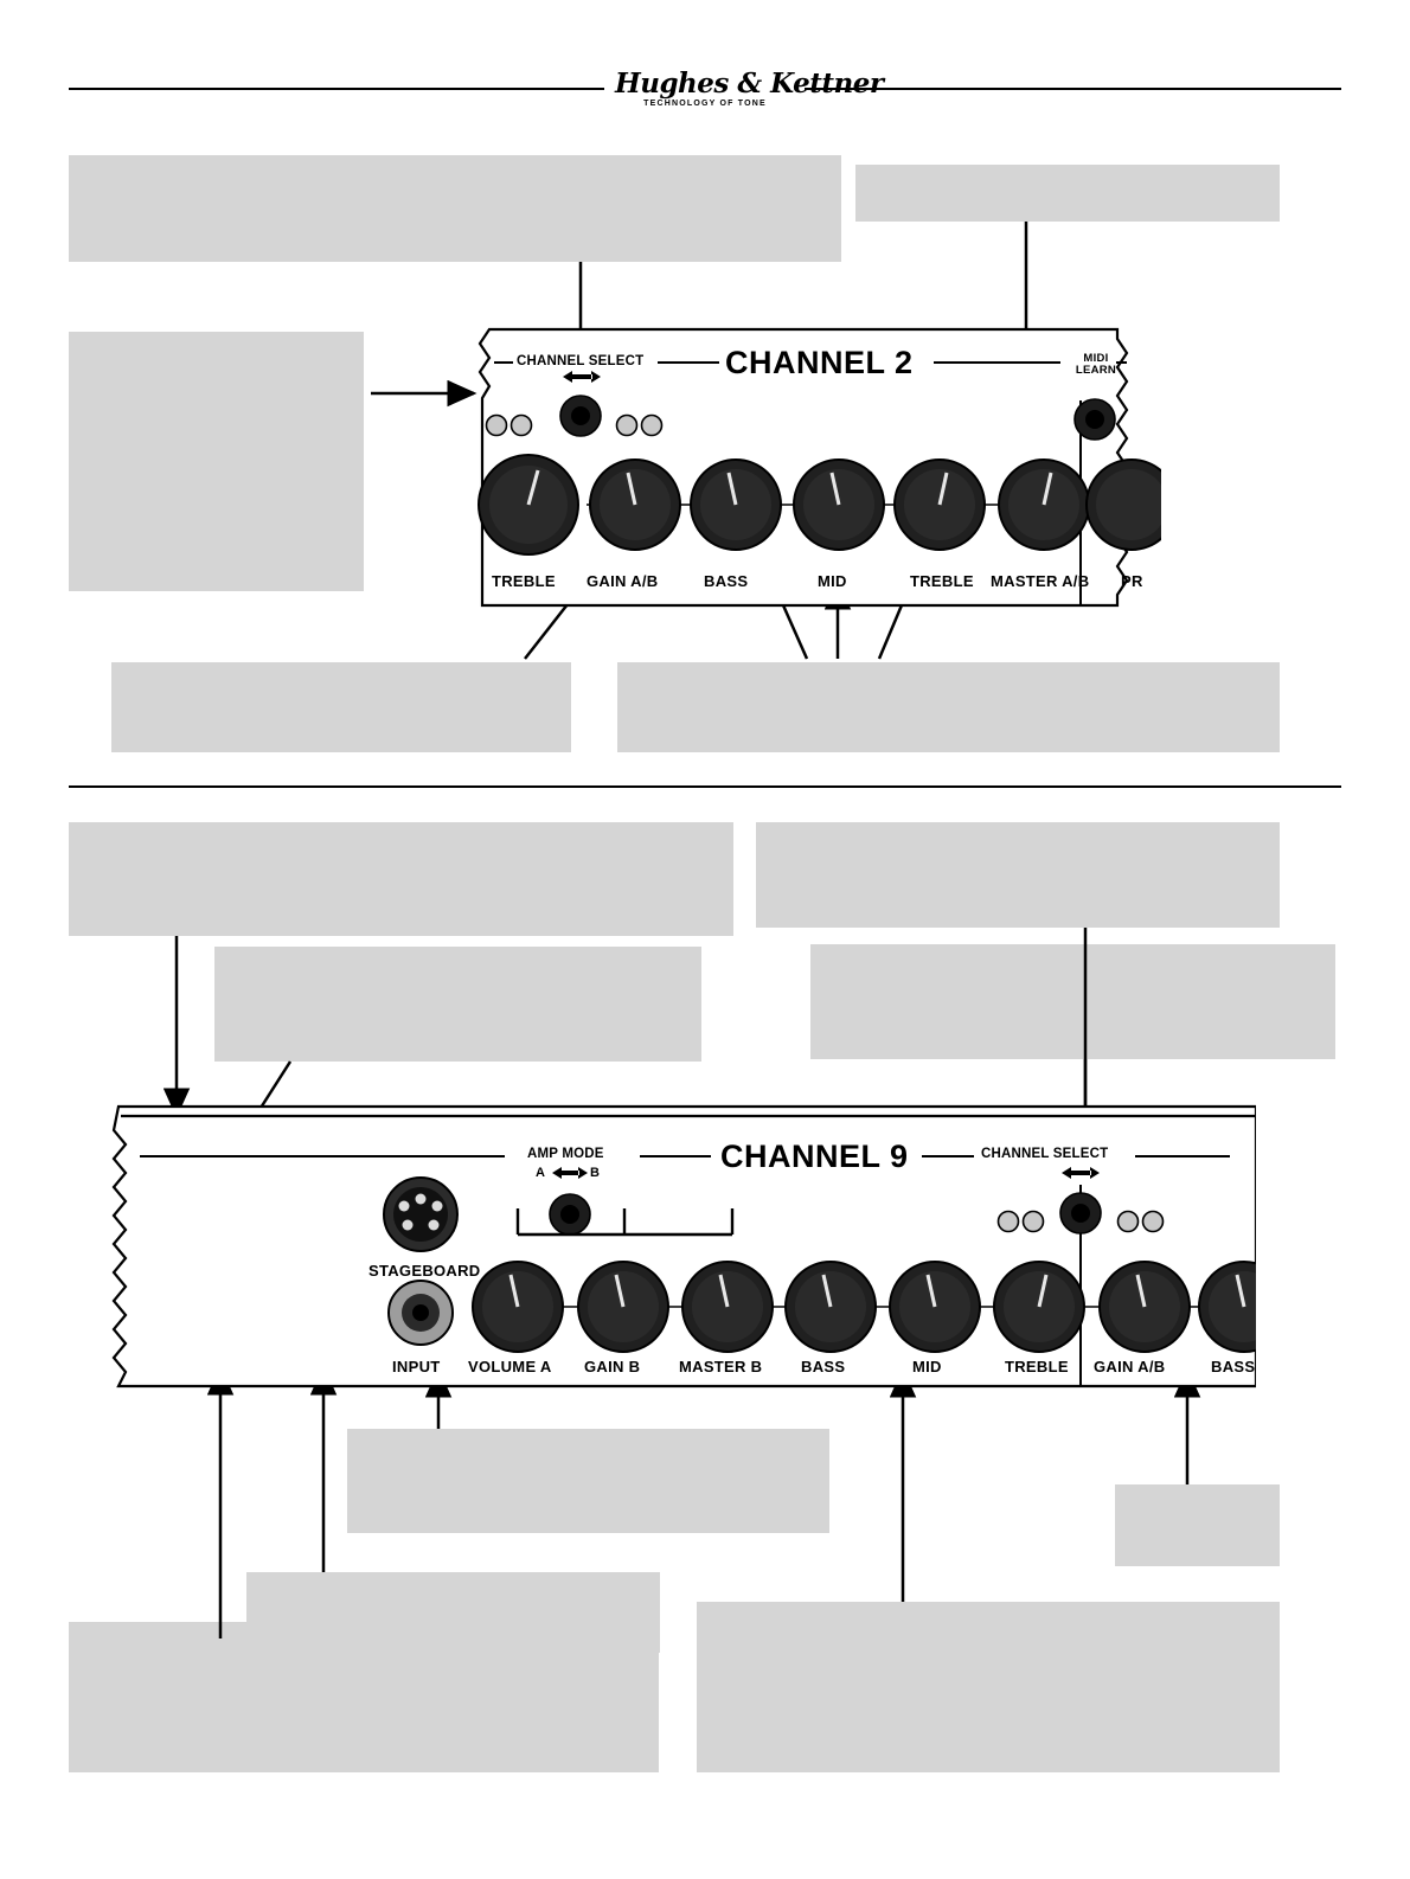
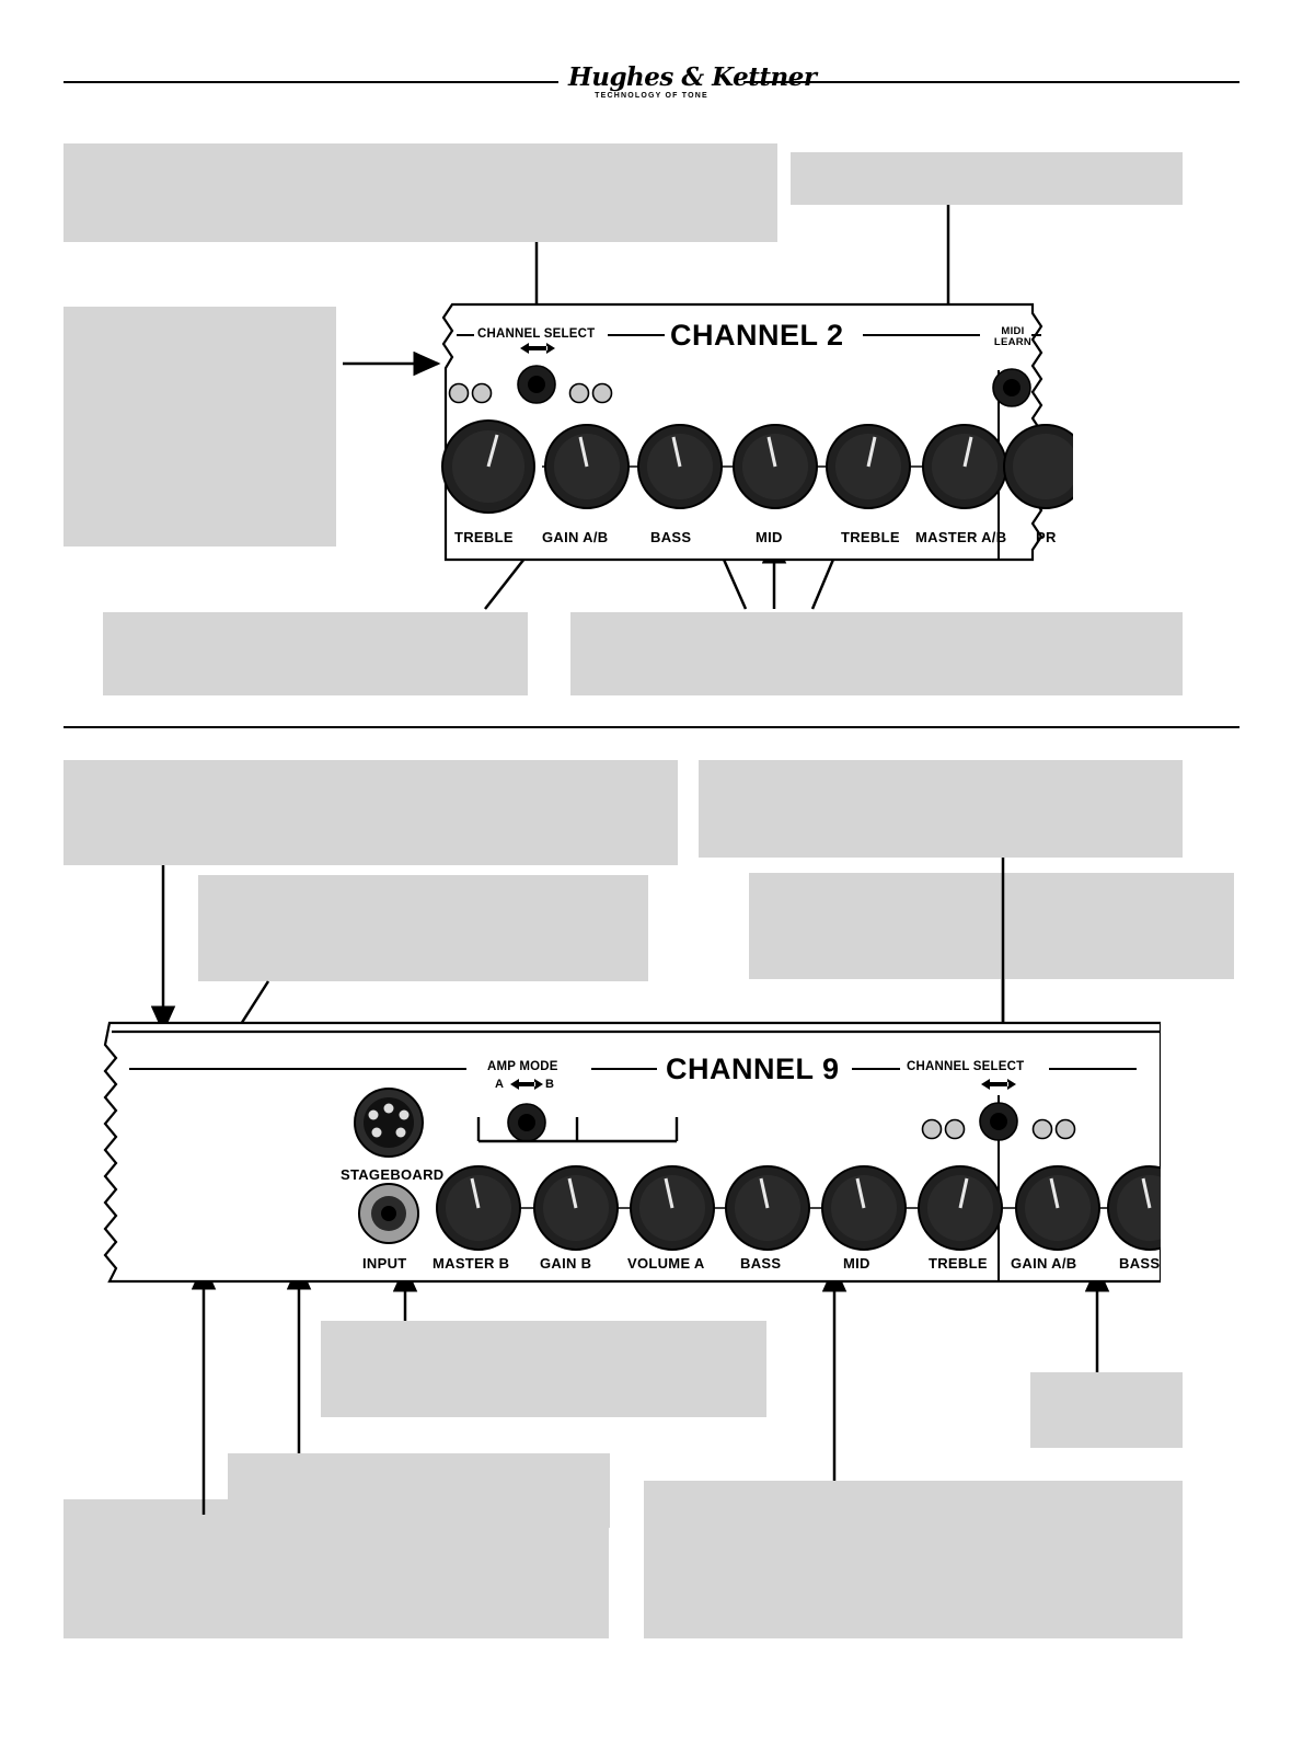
  CHANNEL SELECT
  CHANNEL 2
  MIDI
  LEARN
  TREBLE
  GAIN A/B
  BASS
  MID
  TREBLE
  MASTER A/B
  PR
  AMP MODE
  CHANNEL 9
  CHANNEL SELECT
  A
  B
  STAGEBOARD
  INPUT
- VOLUME A
+ MASTER B
  GAIN B
- MASTER B
+ VOLUME A
  BASS
  MID
  TREBLE
  GAIN A/B
  BASS
